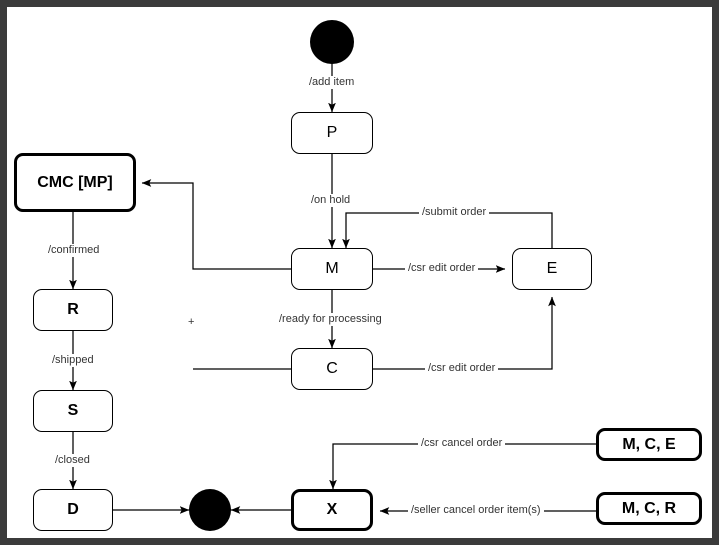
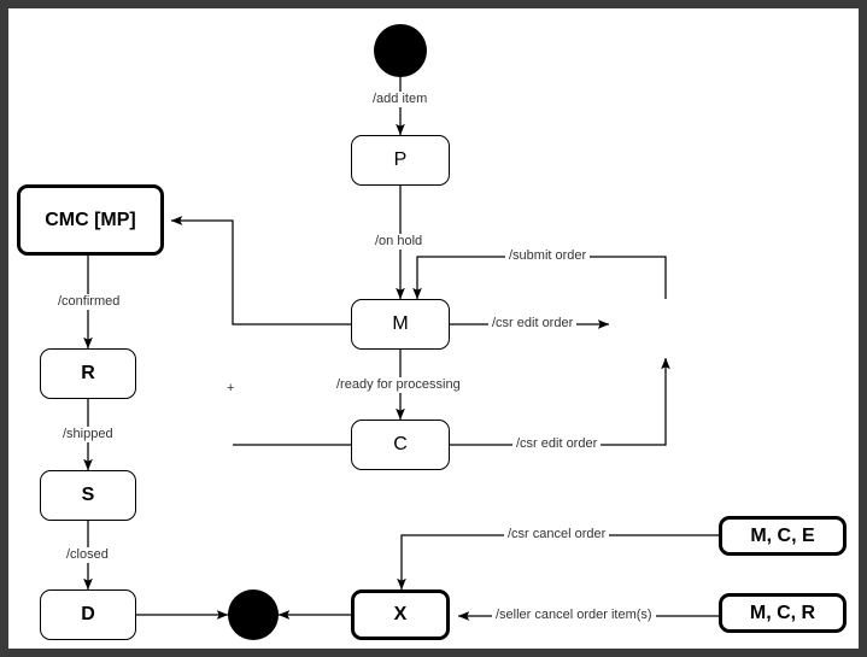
  P
  CMC [MP]
  M
- E
  R
  C
  S
  M, C, E
  D
  X
  M, C, R
  /add item
  /on hold
  /submit order
  /csr edit order
  /ready for processing
  /csr edit order
  +
  /confirmed
  /shipped
  /closed
  /csr cancel order
  /seller cancel order item(s)
